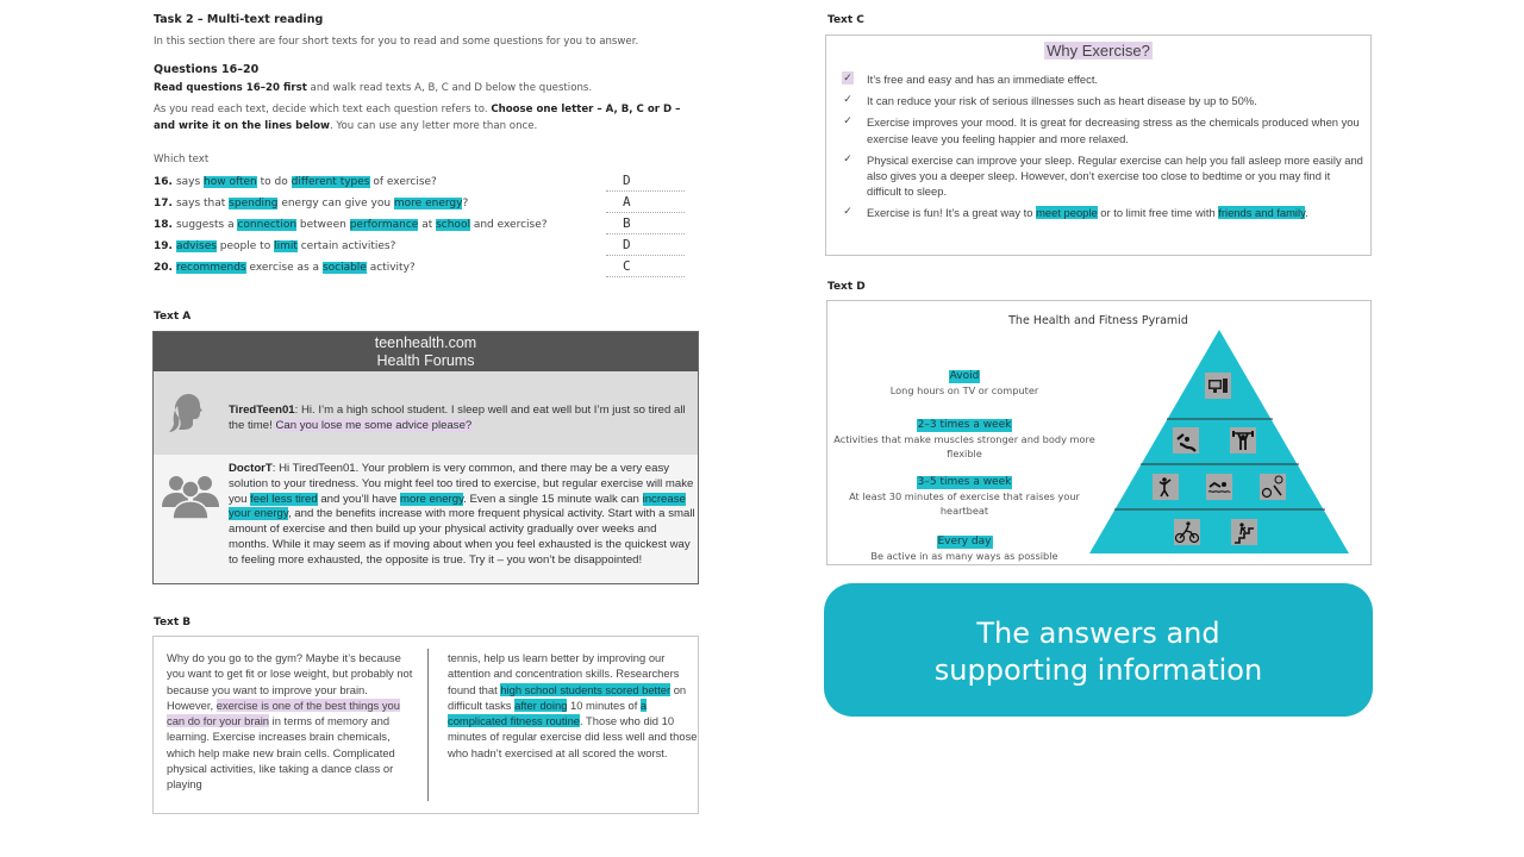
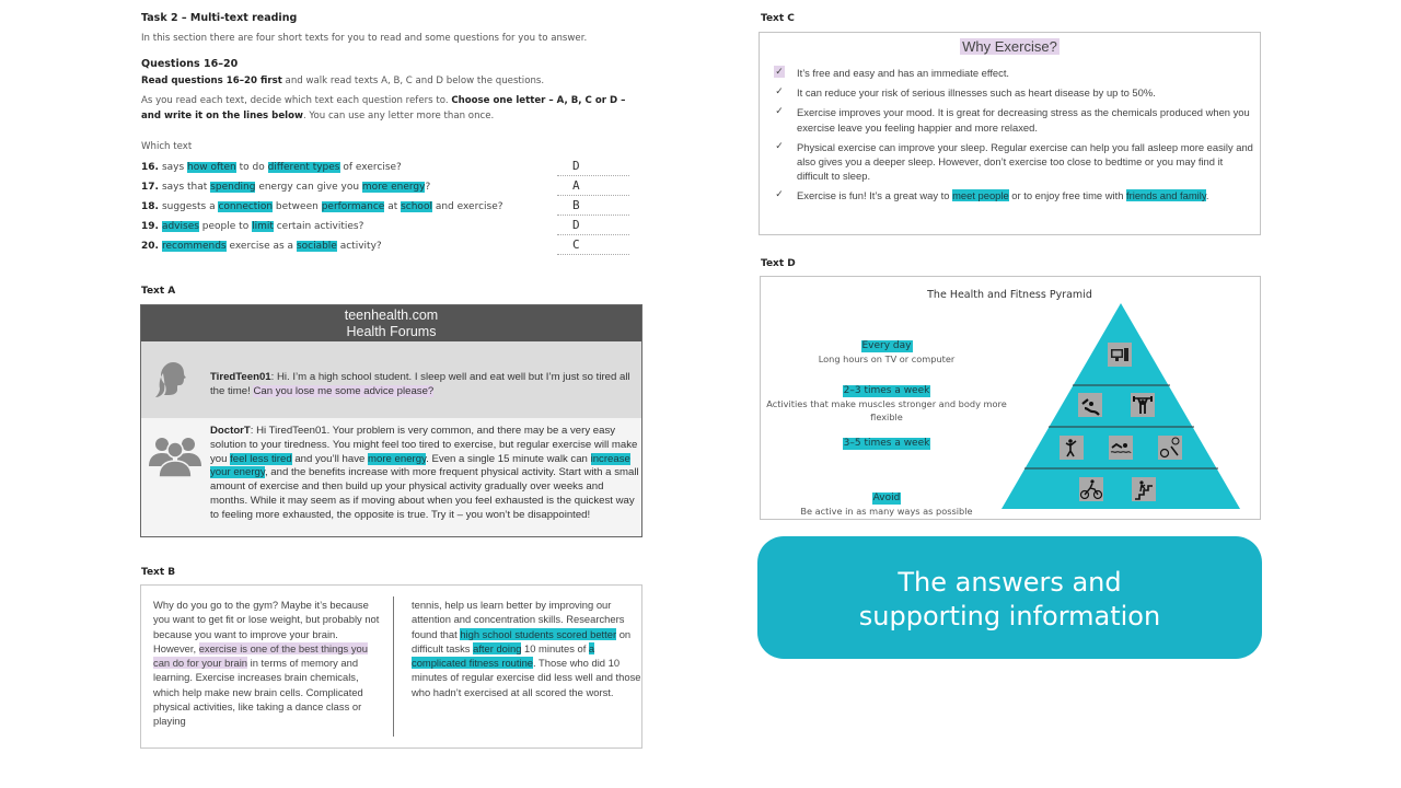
  Task 2 – Multi-text reading
  In this section there are four short texts for you to read and some questions for you to answer.
  Questions 16–20
  Read questions 16–20 first and walk read texts A, B, C and D below the questions.
  As you read each text, decide which text each question refers to. Choose one letter – A, B, C or D – and write it on the lines below. You can use any letter more than once.
  Which text
  16. says how often to do different types of exercise?
  D
  17. says that spending energy can give you more energy?
  A
  18. suggests a connection between performance at school and exercise?
  B
  19. advises people to limit certain activities?
  D
  20. recommends exercise as a sociable activity?
  C
  Text A
  teenhealth.com
  Health Forums
  TiredTeen01: Hi. I’m a high school student. I sleep well and eat well but I’m just so tired all the time! Can you lose me some advice please?
  DoctorT: Hi TiredTeen01. Your problem is very common, and there may be a very easy solution to your tiredness. You might feel too tired to exercise, but regular exercise will make you feel less tired and you’ll have more energy. Even a single 15 minute walk can increase your energy, and the benefits increase with more frequent physical activity. Start with a small amount of exercise and then build up your physical activity gradually over weeks and months. While it may seem as if moving about when you feel exhausted is the quickest way to feeling more exhausted, the opposite is true. Try it – you won’t be disappointed!
  Text B
  Why do you go to the gym? Maybe it’s because you want to get fit or lose weight, but probably not because you want to improve your brain. However, exercise is one of the best things you can do for your brain in terms of memory and learning. Exercise increases brain chemicals, which help make new brain cells. Complicated physical activities, like taking a dance class or playing
  tennis, help us learn better by improving our attention and concentration skills. Researchers found that high school students scored better on difficult tasks after doing 10 minutes of a complicated fitness routine. Those who did 10 minutes of regular exercise did less well and those who hadn’t exercised at all scored the worst.
  Text C
  Why Exercise?
  ✓
  It’s free and easy and has an immediate effect.
  ✓
  It can reduce your risk of serious illnesses such as heart disease by up to 50%.
  ✓
  Exercise improves your mood. It is great for decreasing stress as the chemicals produced when you exercise leave you feeling happier and more relaxed.
  ✓
  Physical exercise can improve your sleep. Regular exercise can help you fall asleep more easily and also gives you a deeper sleep. However, don’t exercise too close to bedtime or you may find it difficult to sleep.
  ✓
- Exercise is fun! It’s a great way to meet people or to limit free time with friends and family.
+ Exercise is fun! It’s a great way to meet people or to enjoy free time with friends and family.
  Text D
  The Health and Fitness Pyramid
- Avoid
+ Every day
  Long hours on TV or computer
  2–3 times a week
  Activities that make muscles stronger and body more flexible
  3–5 times a week
- At least 30 minutes of exercise that raises your heartbeat
- Every day
+ Avoid
  Be active in as many ways as possible
  The answers and supporting information
